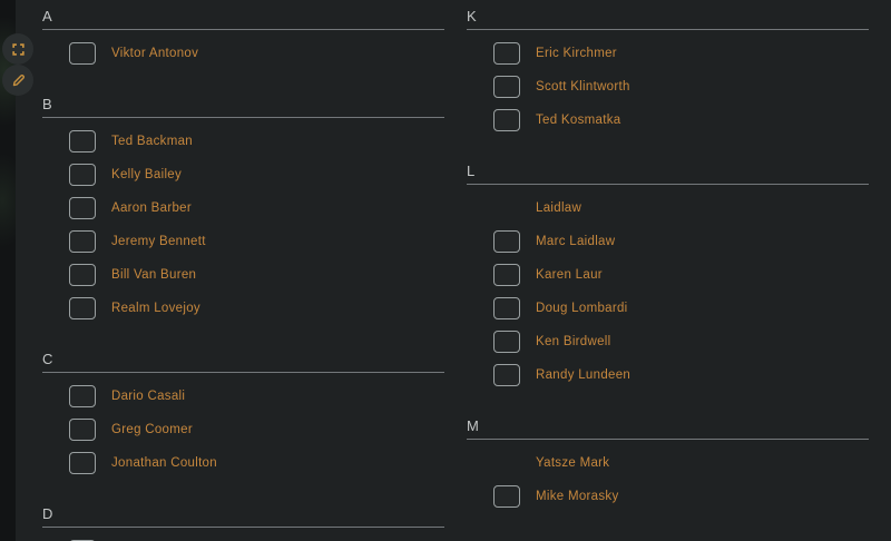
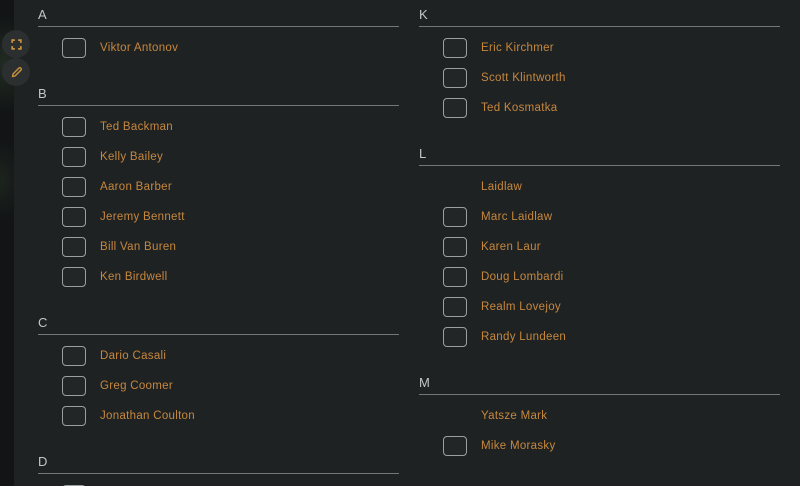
  A
  Viktor Antonov
  B
  Ted Backman
  Kelly Bailey
  Aaron Barber
  Jeremy Bennett
  Bill Van Buren
- Realm Lovejoy
+ Ken Birdwell
  C
  Dario Casali
  Greg Coomer
  Jonathan Coulton
  D
  K
  Eric Kirchmer
  Scott Klintworth
  Ted Kosmatka
  L
  Laidlaw
  Marc Laidlaw
  Karen Laur
  Doug Lombardi
- Ken Birdwell
+ Realm Lovejoy
  Randy Lundeen
  M
  Yatsze Mark
  Mike Morasky
